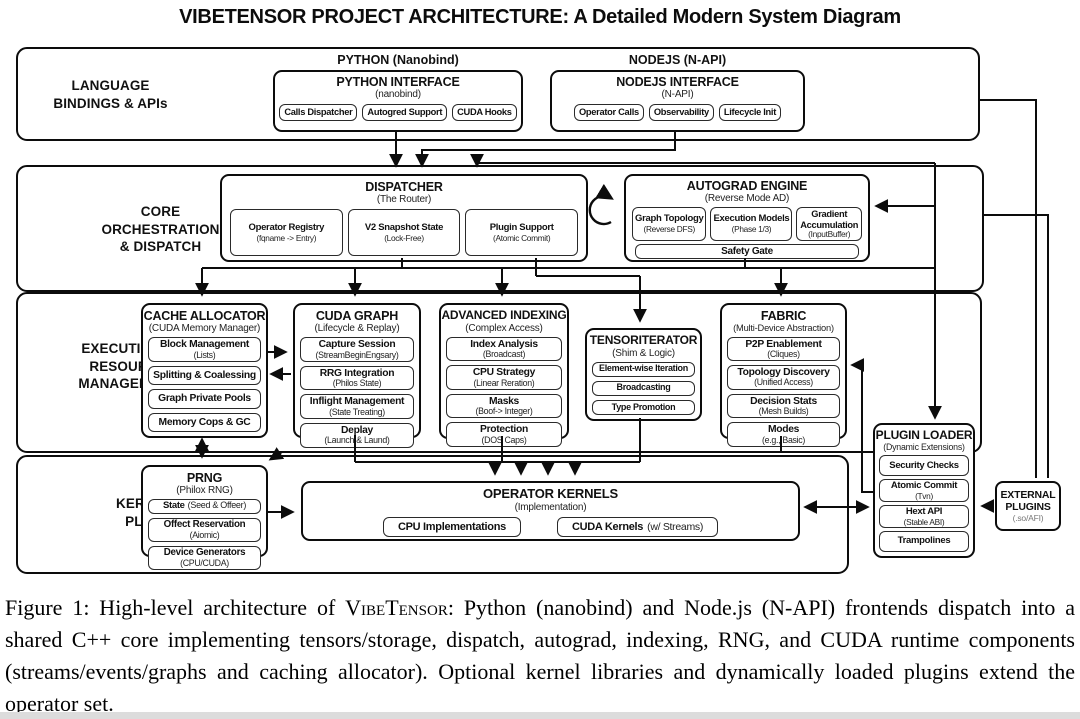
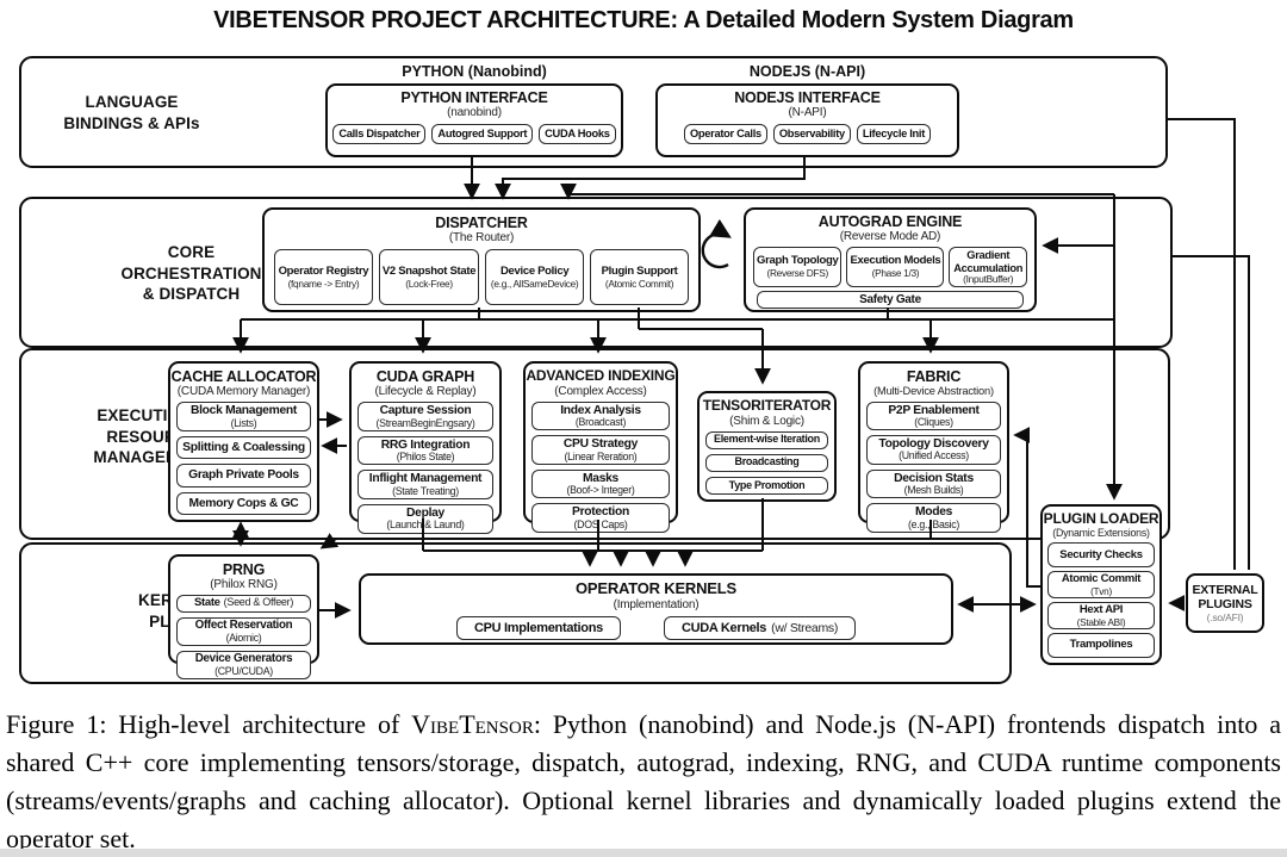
  VIBETENSOR PROJECT ARCHITECTURE: A Detailed Modern System Diagram
  LANGUAGE
  BINDINGS & APIs
  PYTHON (Nanobind)
  PYTHON INTERFACE
  (nanobind)
  Calls Dispatcher
  Autogred Support
  CUDA Hooks
  NODEJS (N-API)
  NODEJS INTERFACE
  (N-API)
  Operator Calls
  Observability
  Lifecycle Init
  CORE
  ORCHESTRATION
  & DISPATCH
  DISPATCHER
  (The Router)
  Operator Registry
  (fqname -> Entry)
  V2 Snapshot State
  (Lock-Free)
+ Device Policy
+ (e.g., AllSameDevice)
  Plugin Support
  (Atomic Commit)
  AUTOGRAD ENGINE
  (Reverse Mode AD)
  Graph Topology
  (Reverse DFS)
  Execution Models
  (Phase 1/3)
  Gradient Accumulation
  (InputBuffer)
  Safety Gate
  EXECUTI
  CACHE ALLOCATOR
  (CUDA Memory Manager)
  Block Management
  (Lists)
  Splitting & Coalessing
  Graph Private Pools
  Memory Cops & GC
  CUDA GRAPH
  (Lifecycle & Replay)
  Capture Session
  (StreamBeginEngsary)
  RRG Integration
  (Philos State)
  Inflight Management
  (State Treating)
  Deplay
  (Launch & Laund)
  ADVANCED INDEXING
  (Complex Access)
  Index Analysis
  (Broadcast)
  CPU Strategy
  (Linear Reration)
  Masks
  (Boof-> Integer)
  Protection
  (DOS Caps)
  TENSORITERATOR
  (Shim & Logic)
  Element-wise Iteration
  Broadcasting
  Type Promotion
  FABRIC
  (Multi-Device Abstraction)
  P2P Enablement
  (Cliques)
  Topology Discovery
  (Unified Access)
  Decision Stats
  (Mesh Builds)
  Modes
  (e.g., Basic)
  PRNG
  (Philox RNG)
  State
  (Seed & Offeer)
  Offect Reservation
  (Aiomic)
  Device Generators
  (CPU/CUDA)
  OPERATOR KERNELS
  (Implementation)
  CPU Implementations
  CUDA Kernels
  (w/ Streams)
  PLUGIN LOADER
  (Dynamic Extensions)
  Security Checks
  Atomic Commit
  (Tvn)
  Hext API
  (Stable ABI)
  Trampolines
  EXTERNAL
  PLUGINS
  (.so/AFI)
  Figure 1: High-level architecture of VibeTensor: Python (nanobind) and Node.js (N-API) frontends dispatch into a shared C++ core implementing tensors/storage, dispatch, autograd, indexing, RNG, and CUDA runtime components (streams/events/graphs and caching allocator). Optional kernel libraries and dynamically loaded plugins extend the operator set.
